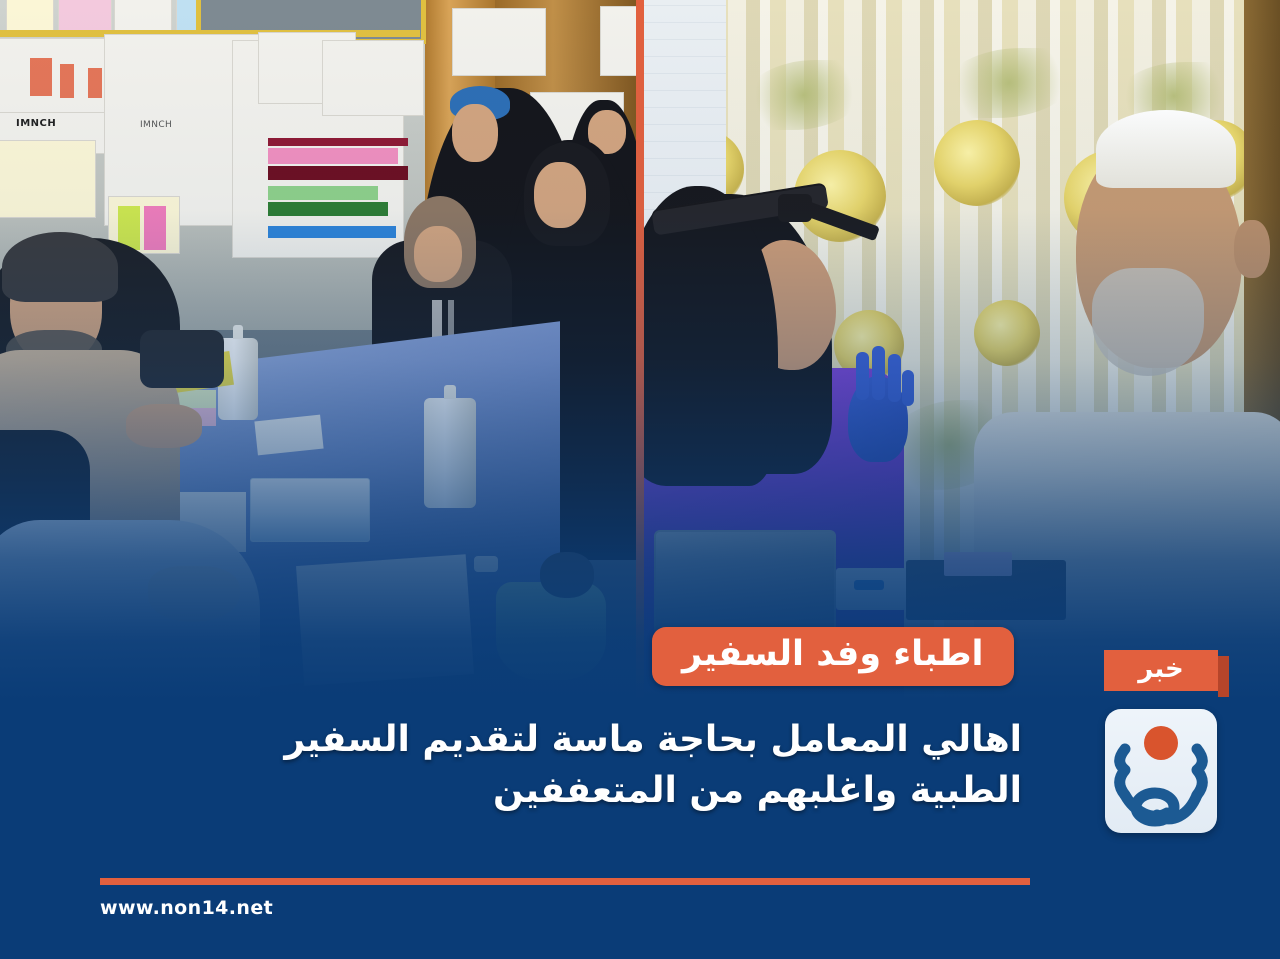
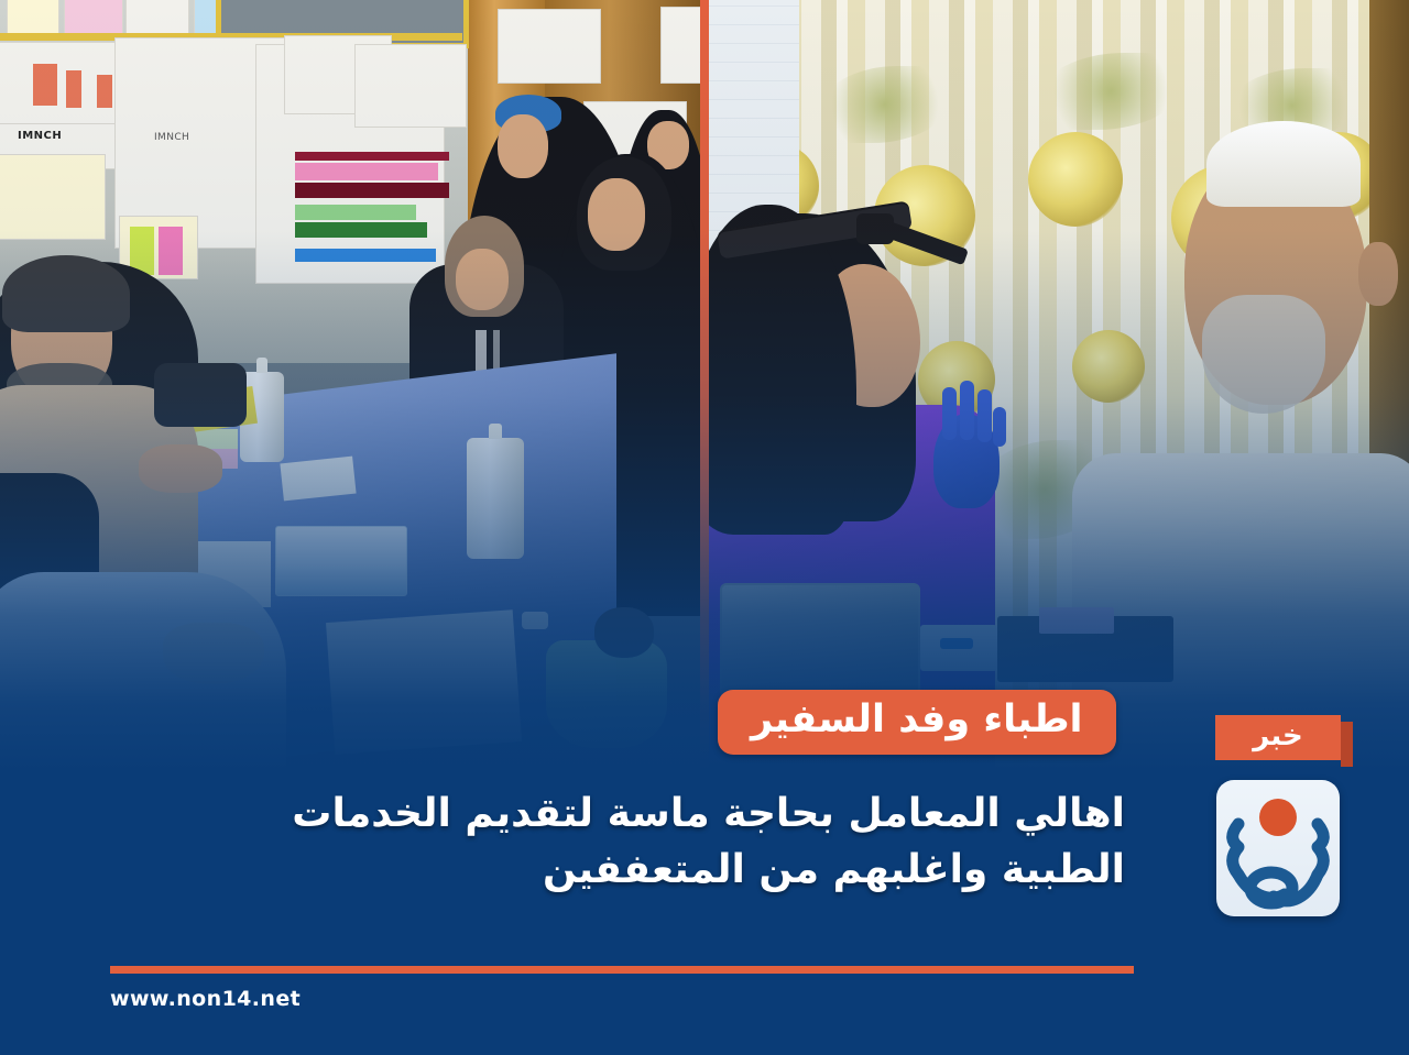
  اطباء وفد السفير
- اهالي المعامل بحاجة ماسة لتقديم السفير الطبية واغلبهم من المتعففين
+ اهالي المعامل بحاجة ماسة لتقديم الخدمات الطبية واغلبهم من المتعففين
  www.non14.net
  خبر
